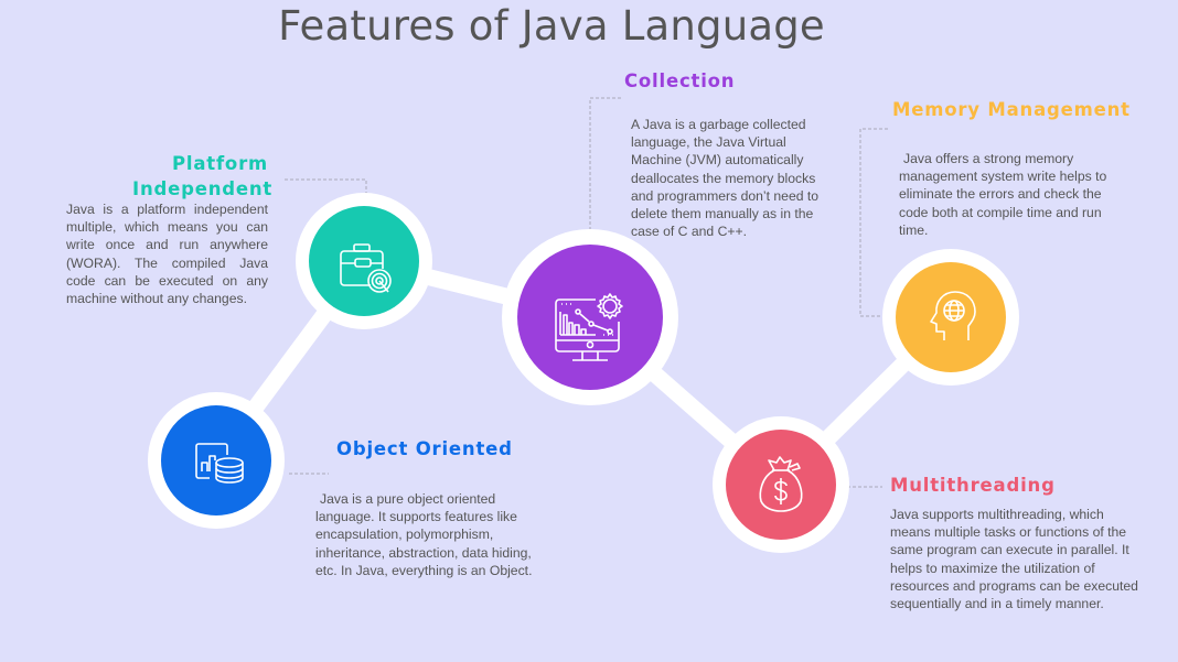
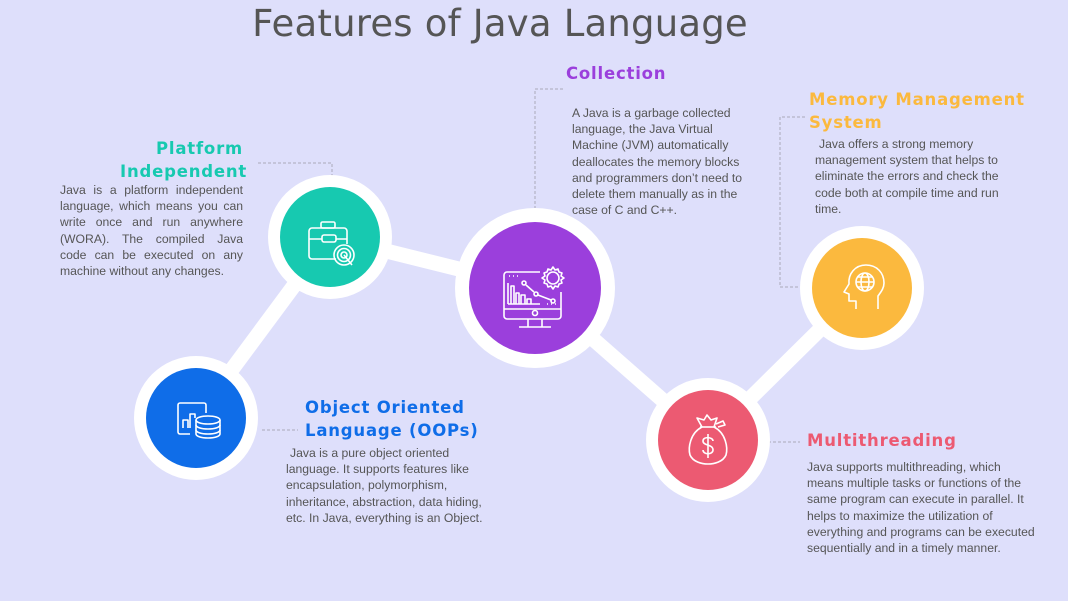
  Features of Java Language
  Platform
  Independent
- Java is a platform independent multiple, which means you can write once and run anywhere (WORA). The compiled Java code can be executed on any machine without any changes.
+ Java is a platform independent language, which means you can write once and run anywhere (WORA). The compiled Java code can be executed on any machine without any changes.
  Collection
  A Java is a garbage collected language, the Java Virtual Machine (JVM) automatically deallocates the memory blocks and programmers don’t need to delete them manually as in the case of C and C++.
  Memory Management
+ System
- Java offers a strong memory management system write helps to eliminate the errors and check the code both at compile time and run time.
+ Java offers a strong memory management system that helps to eliminate the errors and check the code both at compile time and run time.
  Object Oriented
+ Language (OOPs)
  Java is a pure object oriented language. It supports features like encapsulation, polymorphism, inheritance, abstraction, data hiding, etc. In Java, everything is an Object.
  Multithreading
- Java supports multithreading, which means multiple tasks or functions of the same program can execute in parallel. It helps to maximize the utilization of resources and programs can be executed sequentially and in a timely manner.
+ Java supports multithreading, which means multiple tasks or functions of the same program can execute in parallel. It helps to maximize the utilization of everything and programs can be executed sequentially and in a timely manner.
